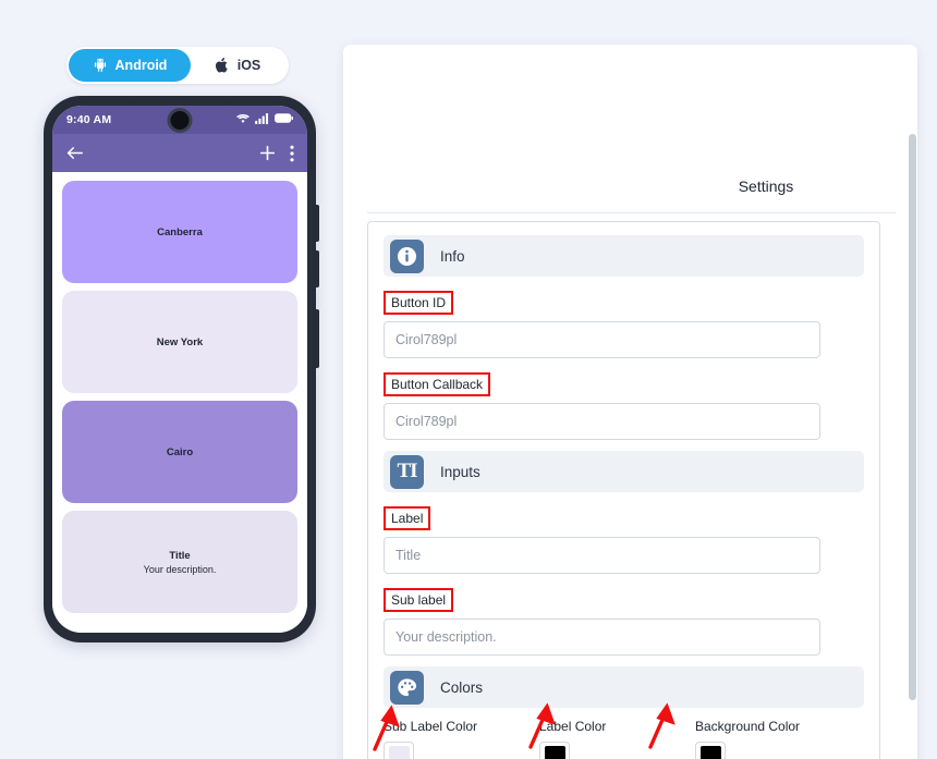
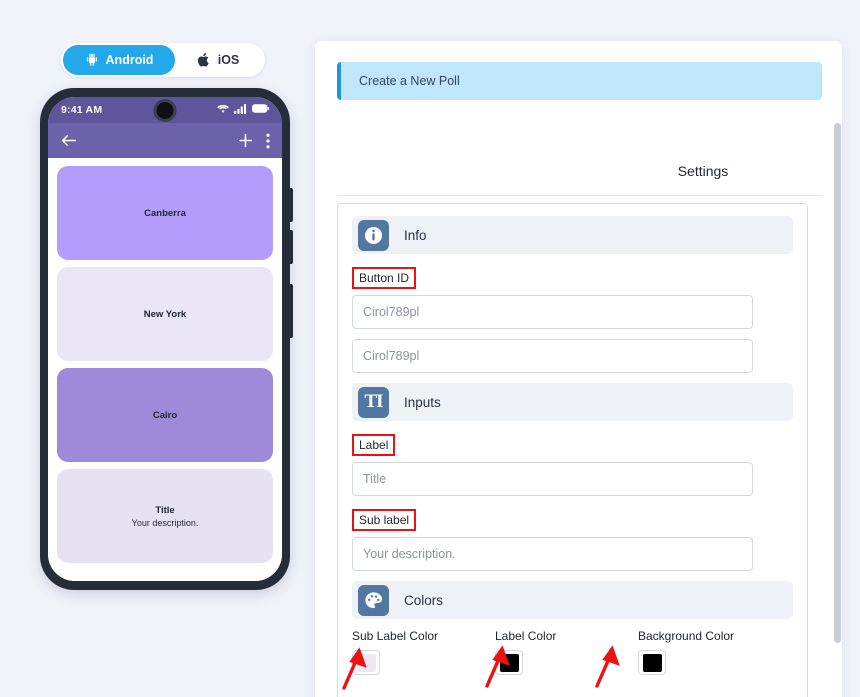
  Android
  iOS
- 9:40 AM
+ 9:41 AM
  Canberra
  New York
  Cairo
  Title
  Your description.
+ Create a New Poll
  Settings
  Info
  Button ID
  Cirol789pl
- Button Callback
  Cirol789pl
  TI
  Inputs
  Label
  Title
  Sub label
  Your description.
  Colors
  Sub Label Color
  Label Color
  Background Color
